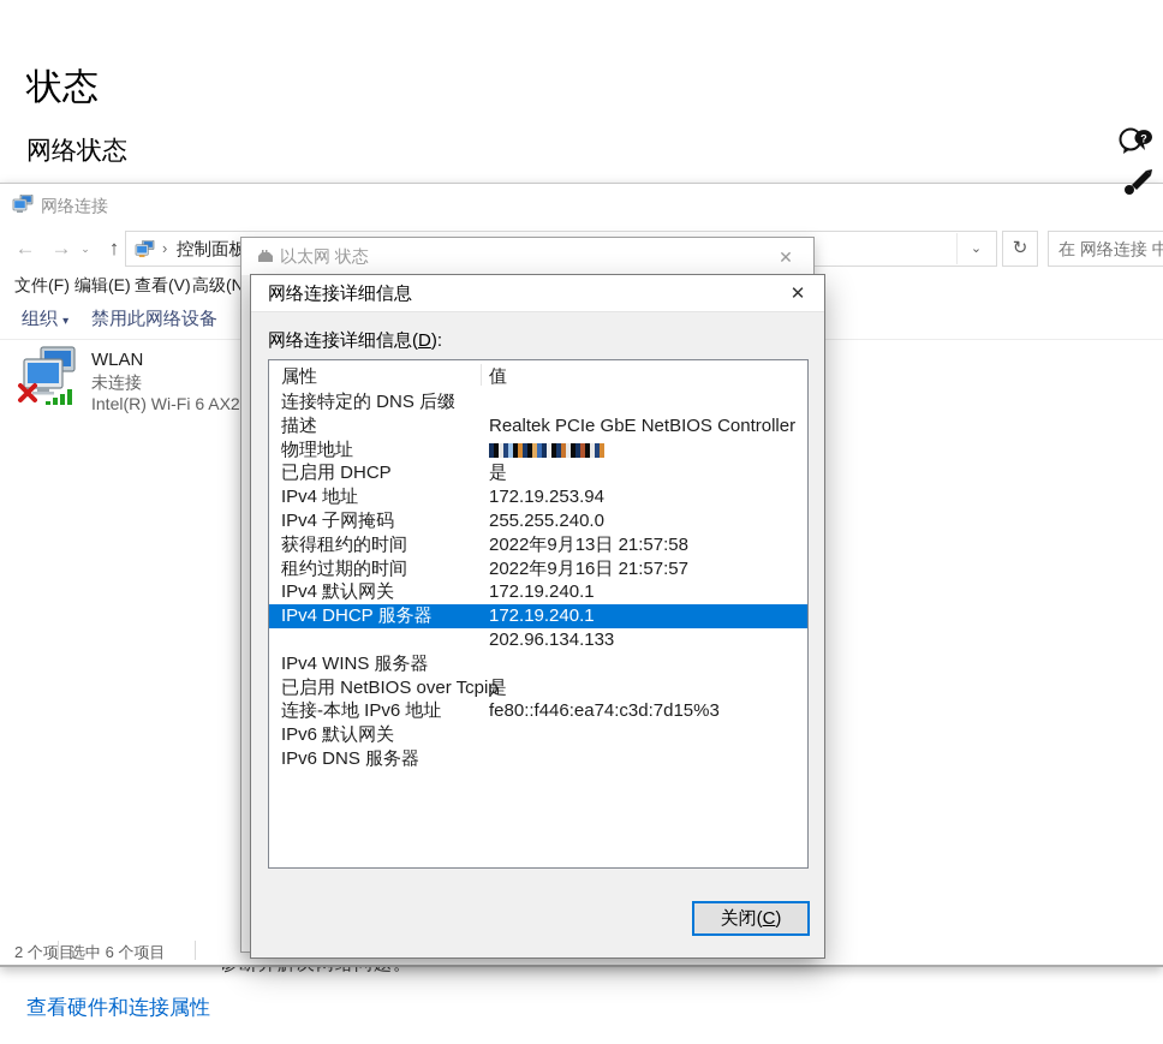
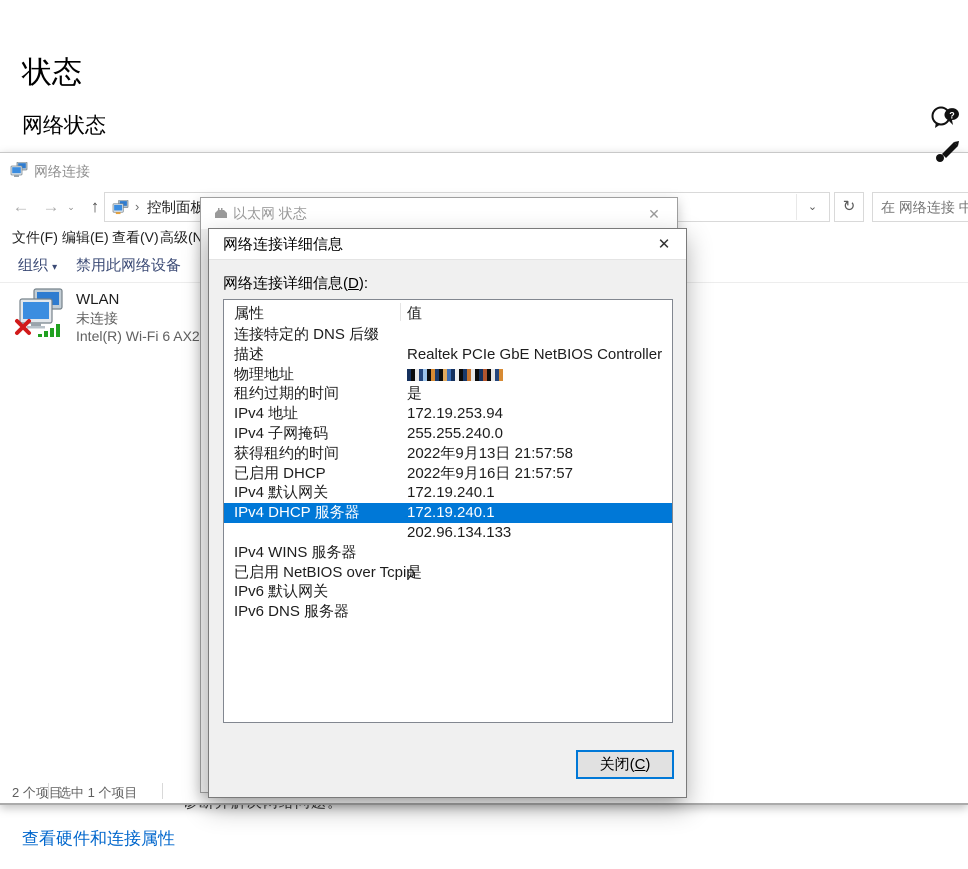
  状态
  网络状态
  ?
  查看硬件和连接属性
  网络连接
  ←
  →
  ⌄
  ↑
  ›
  控制面板
  ⌄
  ↻
  在 网络连接 中
  文件(F)
  编辑(E)
  查看(V)
  高级(N
  组织 ▾
  禁用此网络设备
  WLAN
  未连接
  Intel(R) Wi-Fi 6 AX2
  2 个项目
- 选中 6 个项目
+ 选中 1 个项目
  以太网 状态
  ✕
  网络连接详细信息
  ✕
  网络连接详细信息(D):
  属性
  值
  连接特定的 DNS 后缀
  描述
  Realtek PCIe GbE NetBIOS Controller
  物理地址
- 已启用 DHCP
+ 租约过期的时间
  是
  IPv4 地址
  172.19.253.94
  IPv4 子网掩码
  255.255.240.0
  获得租约的时间
  2022年9月13日 21:57:58
- 租约过期的时间
+ 已启用 DHCP
  2022年9月16日 21:57:57
  IPv4 默认网关
  172.19.240.1
  IPv4 DHCP 服务器
  172.19.240.1
  202.96.134.133
  IPv4 WINS 服务器
  已启用 NetBIOS over Tcpip
  是
- 连接-本地 IPv6 地址
- fe80::f446:ea74:c3d:7d15%3
  IPv6 默认网关
  IPv6 DNS 服务器
  关闭(C)
